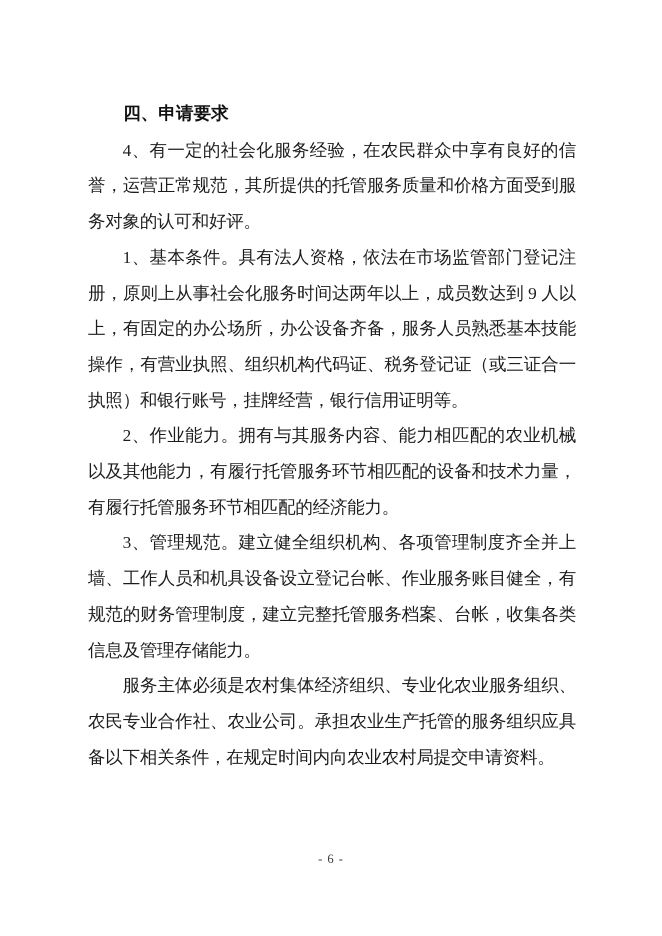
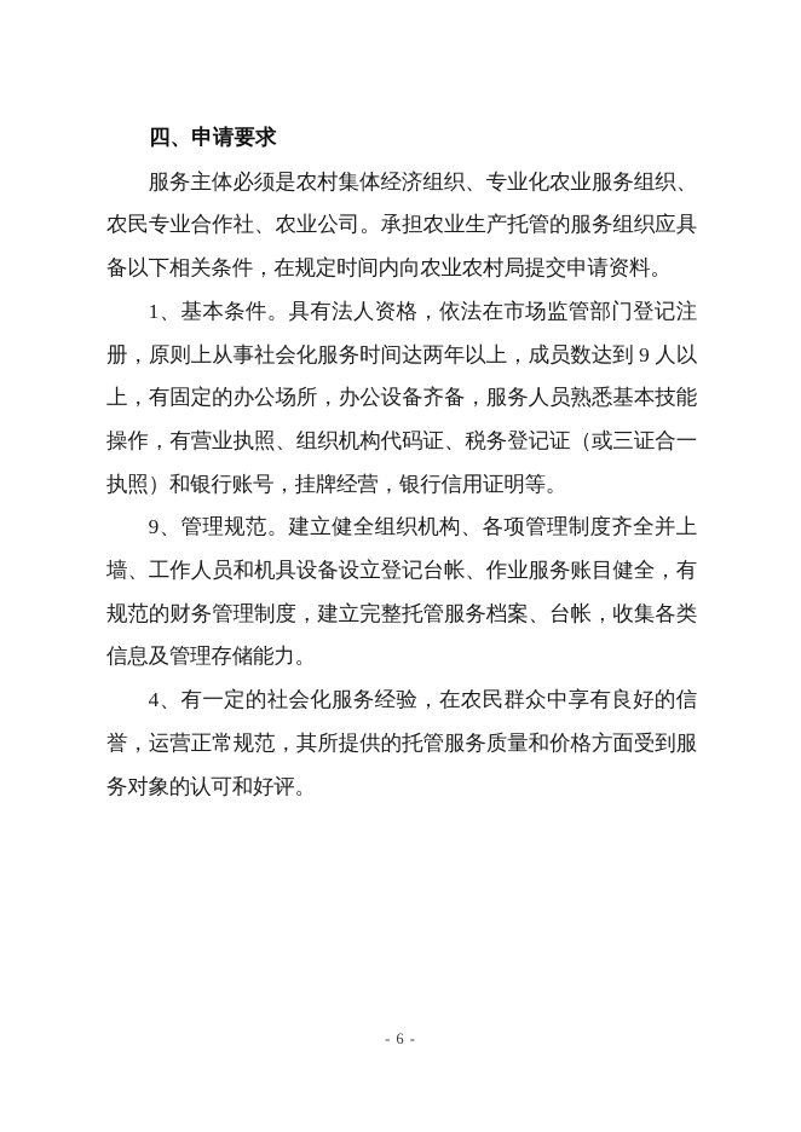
  四、申请要求
- 4、有一定的社会化服务经验，在农民群众中享有良好的信誉，运营正常规范，其所提供的托管服务质量和价格方面受到服务对象的认可和好评。
+ 服务主体必须是农村集体经济组织、专业化农业服务组织、农民专业合作社、农业公司。承担农业生产托管的服务组织应具备以下相关条件，在规定时间内向农业农村局提交申请资料。
  1、基本条件。具有法人资格，依法在市场监管部门登记注册，原则上从事社会化服务时间达两年以上，成员数达到 9 人以上，有固定的办公场所，办公设备齐备，服务人员熟悉基本技能操作，有营业执照、组织机构代码证、税务登记证（或三证合一执照）和银行账号，挂牌经营，银行信用证明等。
- 2、作业能力。拥有与其服务内容、能力相匹配的农业机械以及其他能力，有履行托管服务环节相匹配的设备和技术力量，有履行托管服务环节相匹配的经济能力。
- 3、管理规范。建立健全组织机构、各项管理制度齐全并上墙、工作人员和机具设备设立登记台帐、作业服务账目健全，有规范的财务管理制度，建立完整托管服务档案、台帐，收集各类信息及管理存储能力。
+ 9、管理规范。建立健全组织机构、各项管理制度齐全并上墙、工作人员和机具设备设立登记台帐、作业服务账目健全，有规范的财务管理制度，建立完整托管服务档案、台帐，收集各类信息及管理存储能力。
- 服务主体必须是农村集体经济组织、专业化农业服务组织、农民专业合作社、农业公司。承担农业生产托管的服务组织应具备以下相关条件，在规定时间内向农业农村局提交申请资料。
+ 4、有一定的社会化服务经验，在农民群众中享有良好的信誉，运营正常规范，其所提供的托管服务质量和价格方面受到服务对象的认可和好评。
  - 6 -
